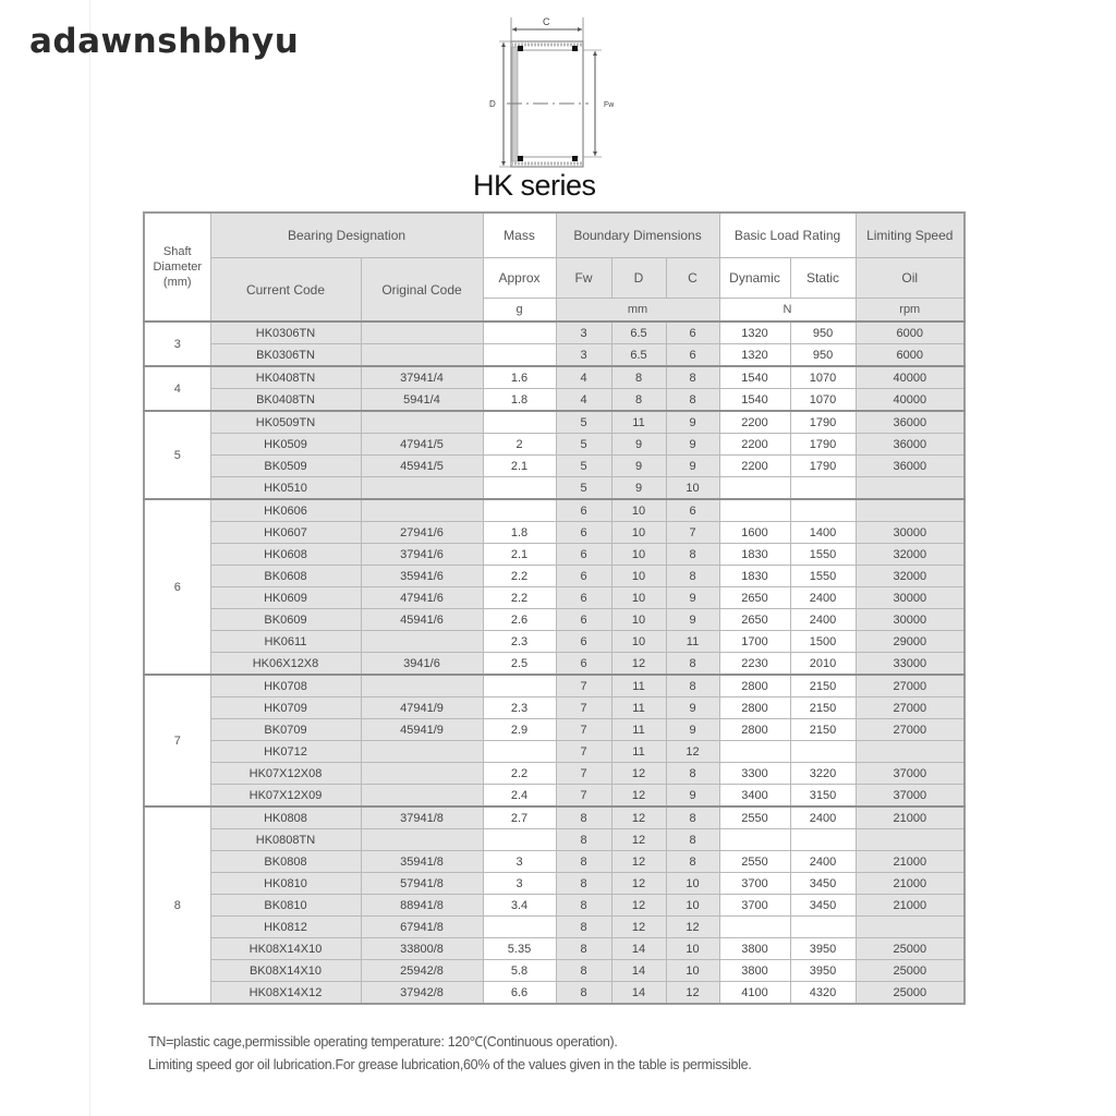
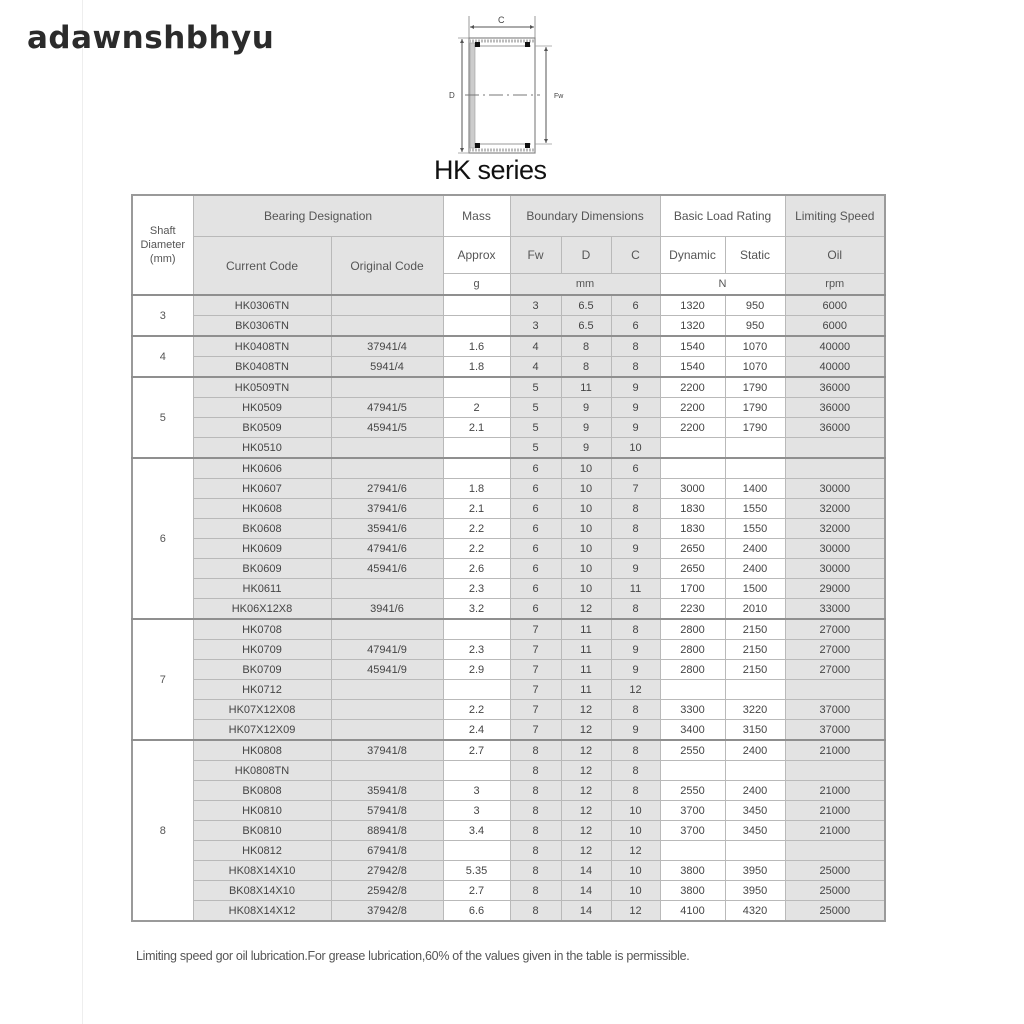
  adawnshbhyu
  C
  D
  HK series
  Shaft Diameter (mm)	Bearing Designation	Mass	Boundary Dimensions	Basic Load Rating	Limiting Speed
  Current Code	Original Code	Approx	Fw	D	C	Dynamic	Static	Oil
  g	mm	N	rpm
  3	HK0306TN			3	6.5	6	1320	950	6000
  BK0306TN			3	6.5	6	1320	950	6000
  4	HK0408TN	37941/4	1.6	4	8	8	1540	1070	40000
  BK0408TN	5941/4	1.8	4	8	8	1540	1070	40000
  5	HK0509TN			5	11	9	2200	1790	36000
  HK0509	47941/5	2	5	9	9	2200	1790	36000
  BK0509	45941/5	2.1	5	9	9	2200	1790	36000
  HK0510			5	9	10
  6	HK0606			6	10	6
- HK0607	27941/6	1.8	6	10	7	1600	1400	30000
+ HK0607	27941/6	1.8	6	10	7	3000	1400	30000
  HK0608	37941/6	2.1	6	10	8	1830	1550	32000
  BK0608	35941/6	2.2	6	10	8	1830	1550	32000
  HK0609	47941/6	2.2	6	10	9	2650	2400	30000
  BK0609	45941/6	2.6	6	10	9	2650	2400	30000
  HK0611		2.3	6	10	11	1700	1500	29000
- HK06X12X8	3941/6	2.5	6	12	8	2230	2010	33000
+ HK06X12X8	3941/6	3.2	6	12	8	2230	2010	33000
  7	HK0708			7	11	8	2800	2150	27000
  HK0709	47941/9	2.3	7	11	9	2800	2150	27000
  BK0709	45941/9	2.9	7	11	9	2800	2150	27000
  HK0712			7	11	12
  HK07X12X08		2.2	7	12	8	3300	3220	37000
  HK07X12X09		2.4	7	12	9	3400	3150	37000
  8	HK0808	37941/8	2.7	8	12	8	2550	2400	21000
  HK0808TN			8	12	8
  BK0808	35941/8	3	8	12	8	2550	2400	21000
  HK0810	57941/8	3	8	12	10	3700	3450	21000
  BK0810	88941/8	3.4	8	12	10	3700	3450	21000
  HK0812	67941/8		8	12	12
- HK08X14X10	33800/8	5.35	8	14	10	3800	3950	25000
+ HK08X14X10	27942/8	5.35	8	14	10	3800	3950	25000
- BK08X14X10	25942/8	5.8	8	14	10	3800	3950	25000
+ BK08X14X10	25942/8	2.7	8	14	10	3800	3950	25000
  HK08X14X12	37942/8	6.6	8	14	12	4100	4320	25000
- TN=plastic cage,permissible operating temperature: 120℃(Continuous operation).
  Limiting speed gor oil lubrication.For grease lubrication,60% of the values given in the table is permissible.
